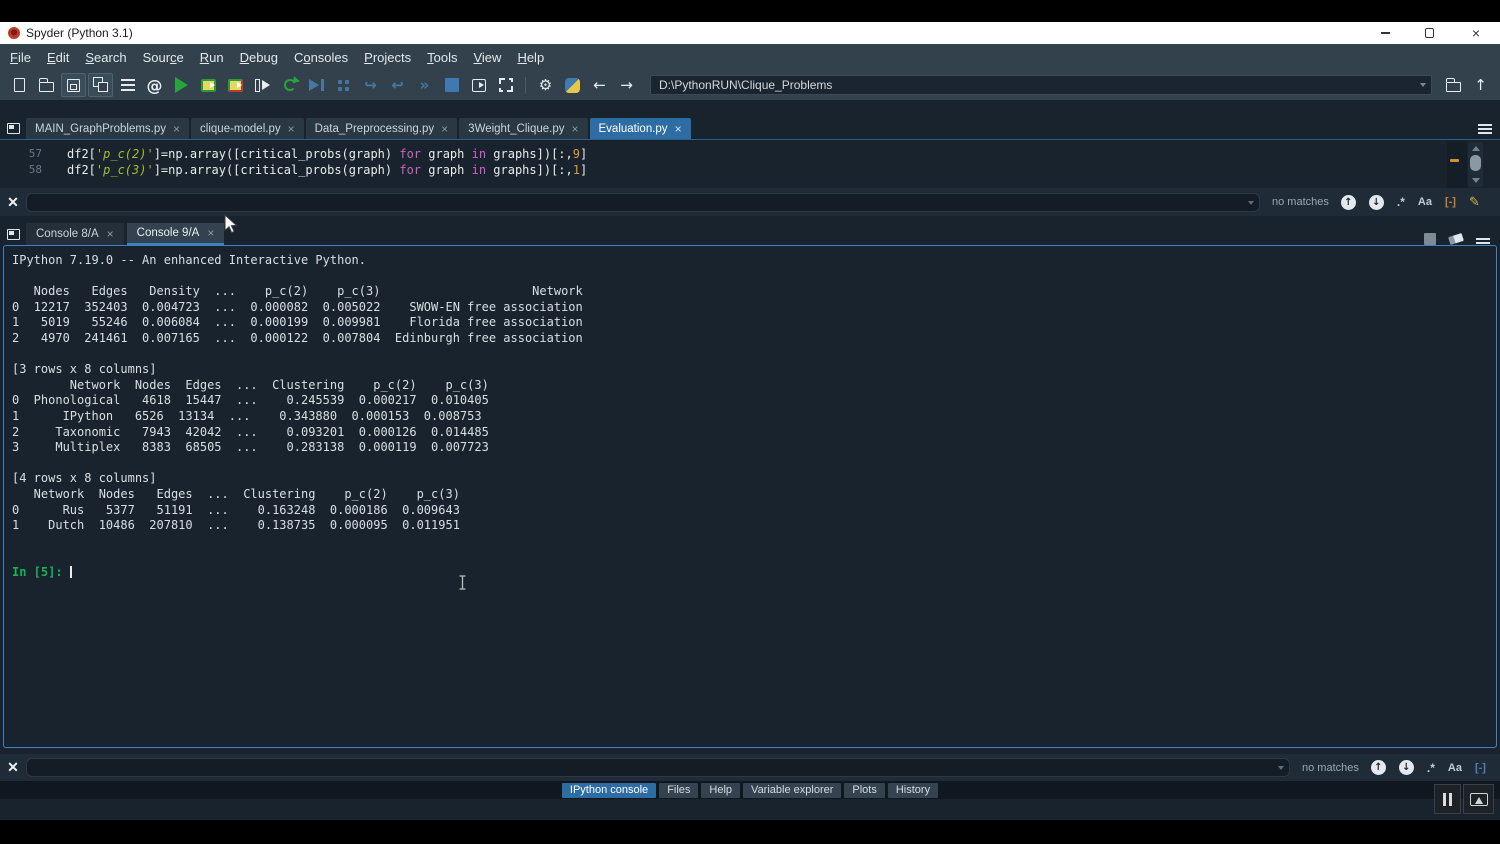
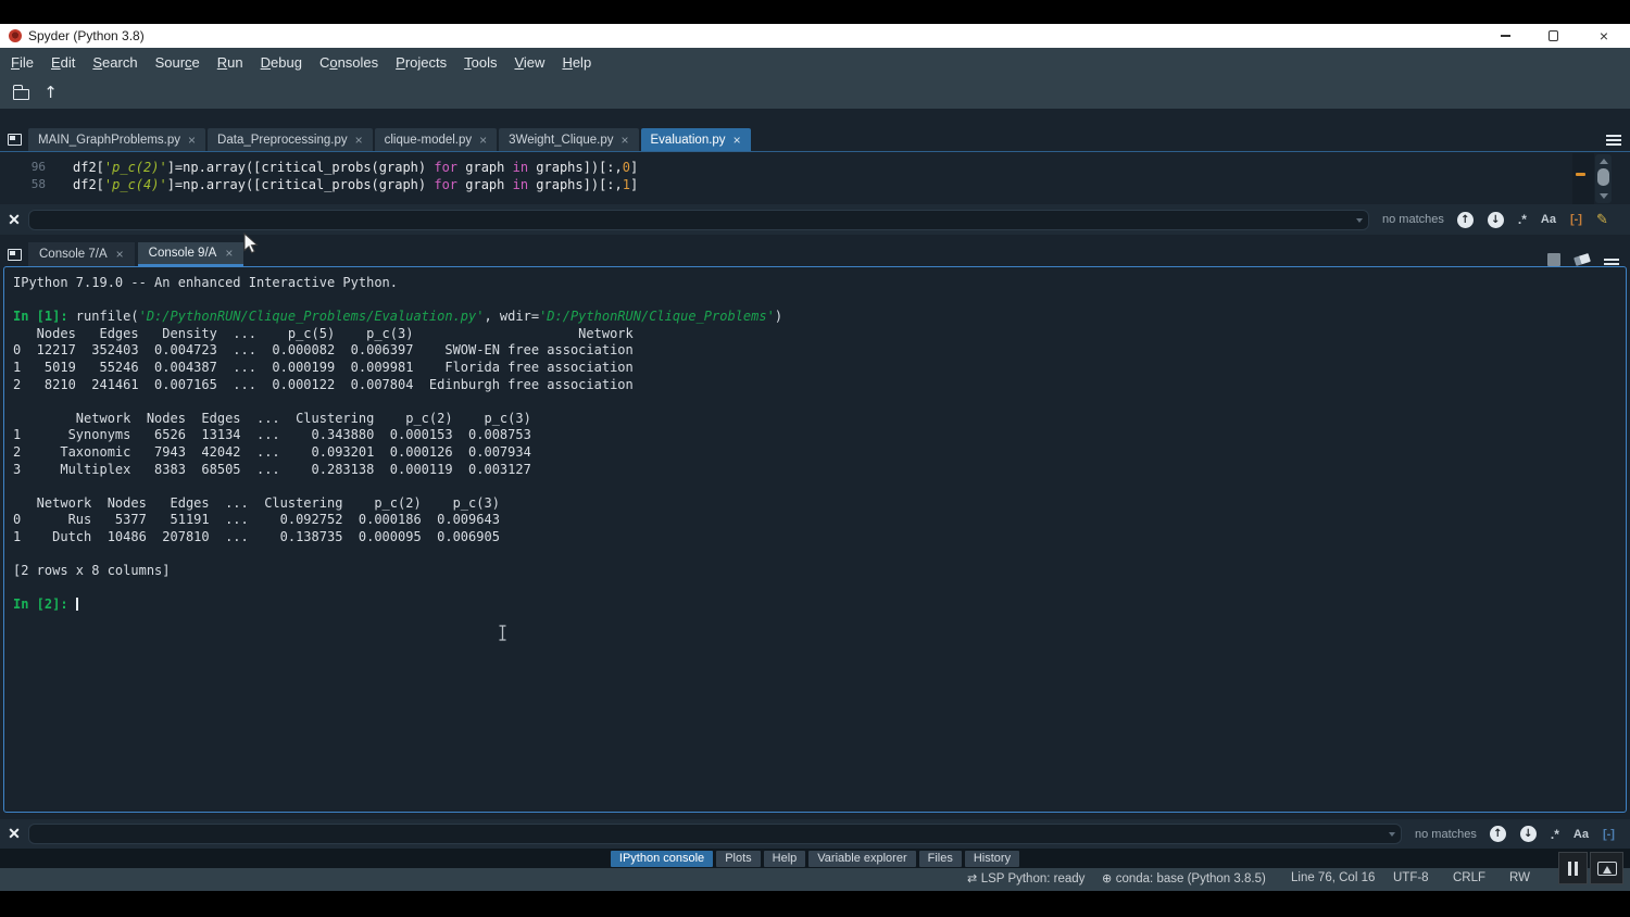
- Spyder (Python 3.1)
+ Spyder (Python 3.8)
  ×
  File
  Edit
  Search
  Source
  Run
  Debug
  Consoles
  Projects
  Tools
  View
  Help
- @
- ↪
- ↩
- »
- ⚙
- ←
- →
- D:\PythonRUN\Clique_Problems
  ↑
  MAIN_GraphProblems.py
  ×
- clique-model.py
+ Data_Preprocessing.py
  ×
- Data_Preprocessing.py
+ clique-model.py
  ×
  3Weight_Clique.py
  ×
  Evaluation.py
  ×
- 57
+ 96
- df2['p_c(2)']=np.array([critical_probs(graph) for graph in graphs])[:,9]
+ df2['p_c(2)']=np.array([critical_probs(graph) for graph in graphs])[:,0]
  58
- df2['p_c(3)']=np.array([critical_probs(graph) for graph in graphs])[:,1]
+ df2['p_c(4)']=np.array([critical_probs(graph) for graph in graphs])[:,1]
  ✕
  no matches
  ↑
  ↓
  .*
  Aa
  [-]
  ✎
- Console 8/A
+ Console 7/A
  ×
  Console 9/A
  ×
  IPython 7.19.0 -- An enhanced Interactive Python.
+ In [1]: runfile('D:/PythonRUN/Clique_Problems/Evaluation.py', wdir='D:/PythonRUN/Clique_Problems')
- Nodes Edges Density ... p_c(2) p_c(3) Network
+ Nodes Edges Density ... p_c(5) p_c(3) Network
- 0 12217 352403 0.004723 ... 0.000082 0.005022 SWOW-EN free association
+ 0 12217 352403 0.004723 ... 0.000082 0.006397 SWOW-EN free association
- 1 5019 55246 0.006084 ... 0.000199 0.009981 Florida free association
+ 1 5019 55246 0.004387 ... 0.000199 0.009981 Florida free association
- 2 4970 241461 0.007165 ... 0.000122 0.007804 Edinburgh free association
+ 2 8210 241461 0.007165 ... 0.000122 0.007804 Edinburgh free association
- [3 rows x 8 columns]
  Network Nodes Edges ... Clustering p_c(2) p_c(3)
- 0 Phonological 4618 15447 ... 0.245539 0.000217 0.010405
- 1 IPython 6526 13134 ... 0.343880 0.000153 0.008753
+ 1 Synonyms 6526 13134 ... 0.343880 0.000153 0.008753
- 2 Taxonomic 7943 42042 ... 0.093201 0.000126 0.014485
+ 2 Taxonomic 7943 42042 ... 0.093201 0.000126 0.007934
- 3 Multiplex 8383 68505 ... 0.283138 0.000119 0.007723
+ 3 Multiplex 8383 68505 ... 0.283138 0.000119 0.003127
- [4 rows x 8 columns]
  Network Nodes Edges ... Clustering p_c(2) p_c(3)
- 0 Rus 5377 51191 ... 0.163248 0.000186 0.009643
+ 0 Rus 5377 51191 ... 0.092752 0.000186 0.009643
- 1 Dutch 10486 207810 ... 0.138735 0.000095 0.011951
+ 1 Dutch 10486 207810 ... 0.138735 0.000095 0.006905
+ [2 rows x 8 columns]
- In [5]:
+ In [2]:
  ✕
  no matches
  ↑
  ↓
  .*
  Aa
  [-]
  IPython console
- Files
+ Plots
  Help
  Variable explorer
- Plots
+ Files
  History
+ ⇄ LSP Python: ready
+ ⊕ conda: base (Python 3.8.5)
+ Line 76, Col 16
+ UTF-8
+ CRLF
+ RW
